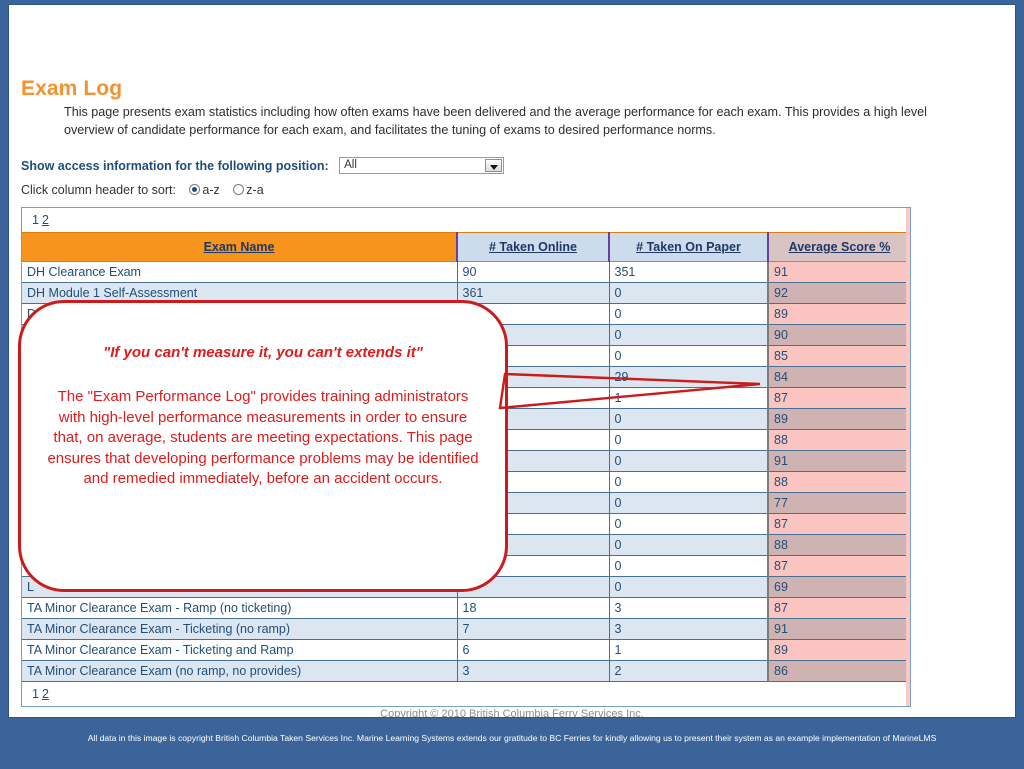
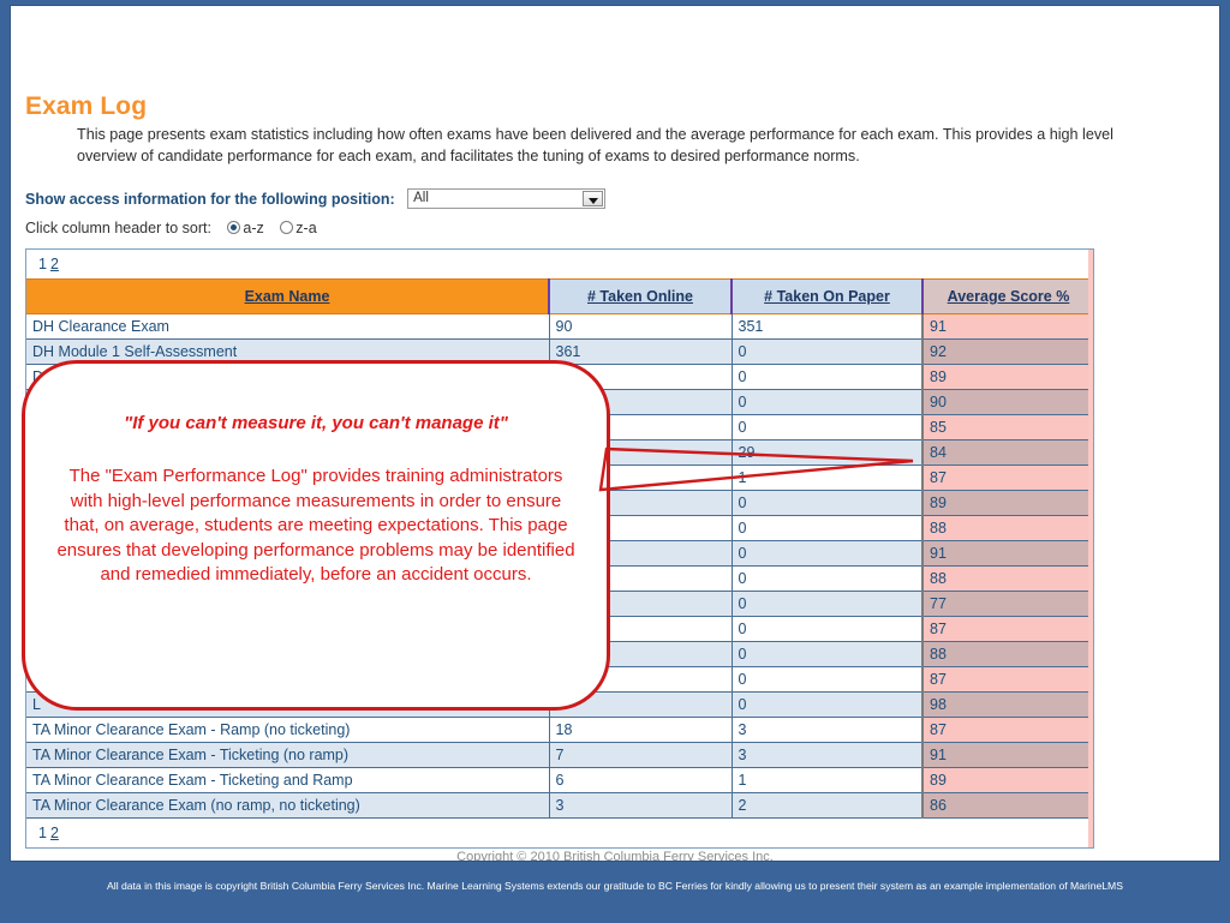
  Exam Log
  This page presents exam statistics including how often exams have been delivered and the average performance for each exam. This provides a high level overview of candidate performance for each exam, and facilitates the tuning of exams to desired performance norms.
  Show access information for the following position:
  All
  Click column header to sort: a-z z-a
  1 2
  Exam Name	# Taken Online	# Taken On Paper	Average Score %
  DH Clearance Exam	90	351	91
  DH Module 1 Self-Assessment	361	0	92
  		0	90
  		0	85
  		29	84
  		0	89
  		0	88
  		0	91
  		0	88
  		0	77
  		0	87
  		0	88
  		0	87
- L		0	69
+ L		0	98
  TA Minor Clearance Exam - Ramp (no ticketing)	18	3	87
  TA Minor Clearance Exam - Ticketing (no ramp)	7	3	91
  TA Minor Clearance Exam - Ticketing and Ramp	6	1	89
- TA Minor Clearance Exam (no ramp, no provides)	3	2	86
+ TA Minor Clearance Exam (no ramp, no ticketing)	3	2	86
  1 2
  Copyright © 2010 British Columbia Ferry Services Inc.
- "If you can't measure it, you can't extends it"
+ "If you can't measure it, you can't manage it"
  The "Exam Performance Log" provides training administrators with high-level performance measurements in order to ensure that, on average, students are meeting expectations. This page ensures that developing performance problems may be identified and remedied immediately, before an accident occurs.
- All data in this image is copyright British Columbia Taken Services Inc. Marine Learning Systems extends our gratitude to BC Ferries for kindly allowing us to present their system as an example implementation of MarineLMS
+ All data in this image is copyright British Columbia Ferry Services Inc. Marine Learning Systems extends our gratitude to BC Ferries for kindly allowing us to present their system as an example implementation of MarineLMS
